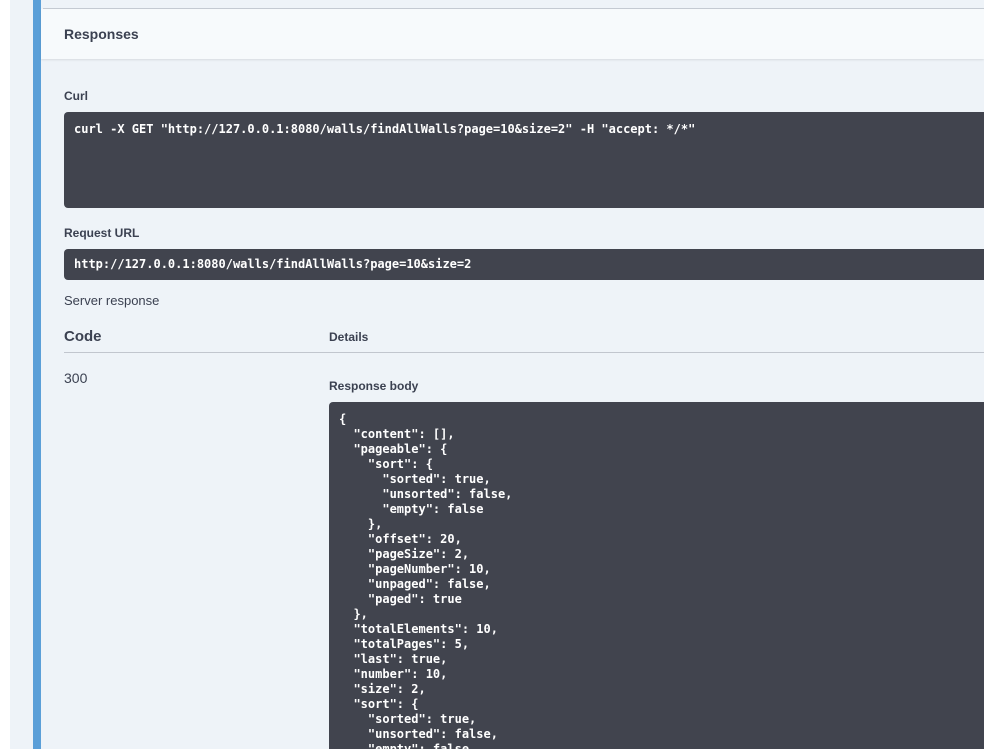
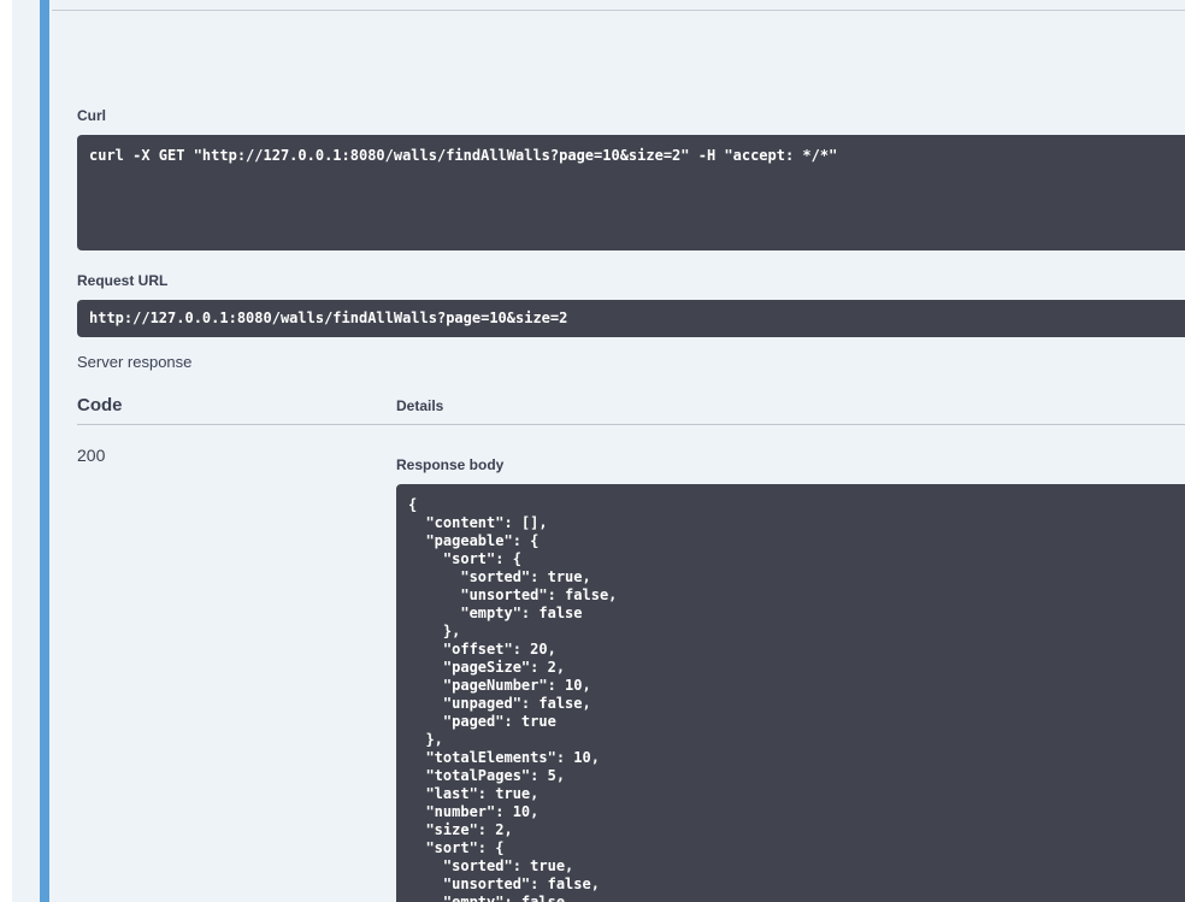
- Responses
  Curl
  curl -X GET "http://127.0.0.1:8080/walls/findAllWalls?page=10&size=2" -H "accept: */*"
  Request URL
  http://127.0.0.1:8080/walls/findAllWalls?page=10&size=2
  Server response
  Code
  Details
- 300
+ 200
  Response body
  {
  "content": [],
  "pageable": {
  "sort": {
  "sorted": true,
  "unsorted": false,
  "empty": false
  },
  "offset": 20,
  "pageSize": 2,
  "pageNumber": 10,
  "unpaged": false,
  "paged": true
  },
  "totalElements": 10,
  "totalPages": 5,
  "last": true,
  "number": 10,
  "size": 2,
  "sort": {
  "sorted": true,
  "unsorted": false,
